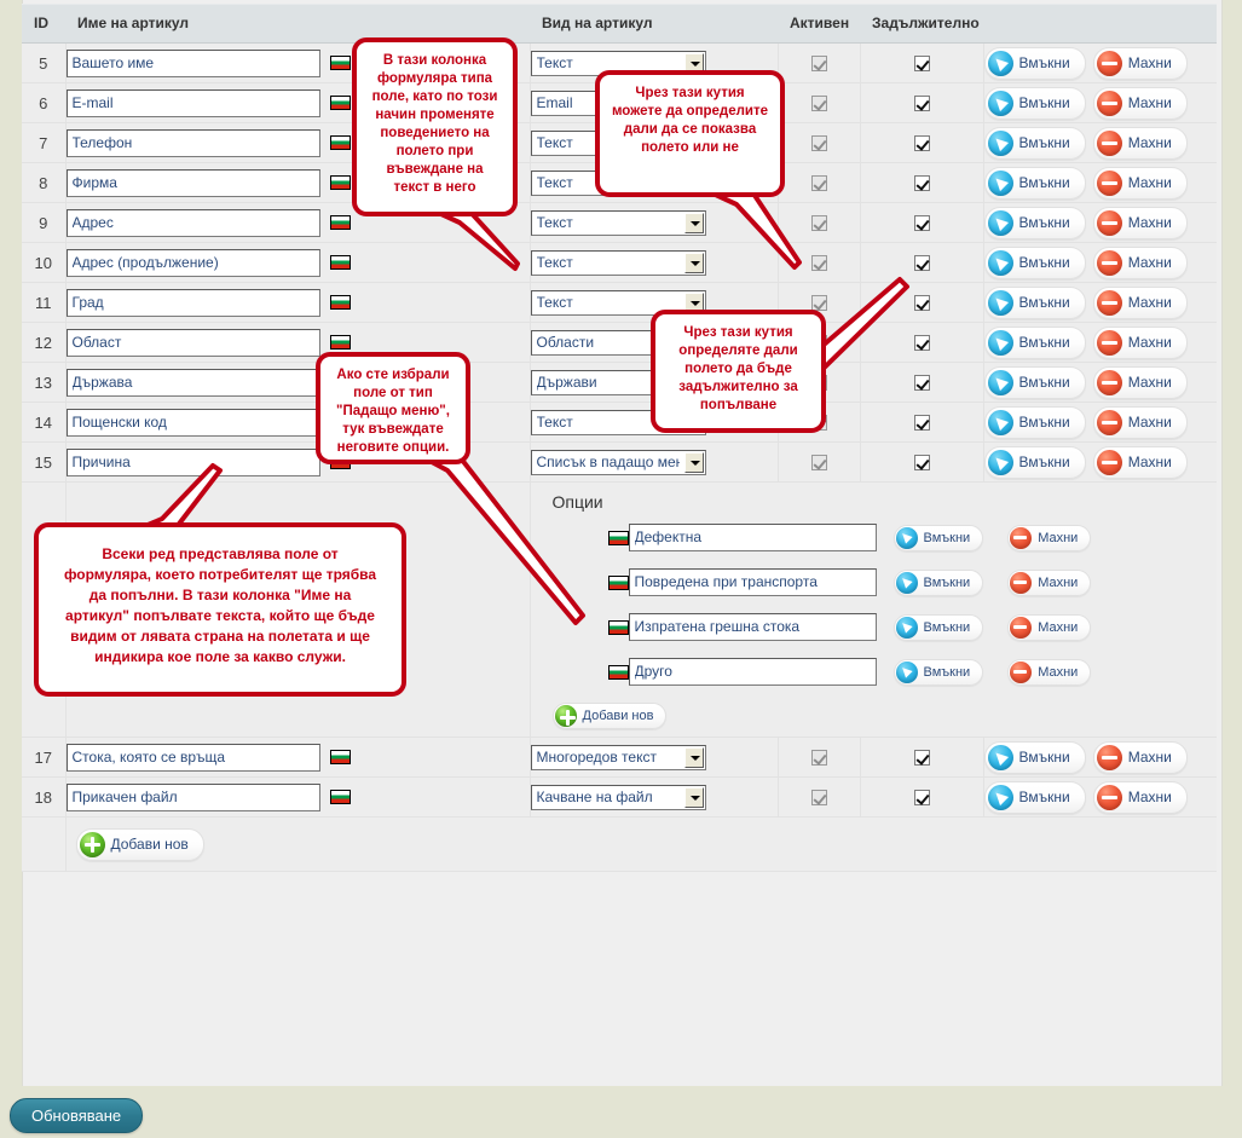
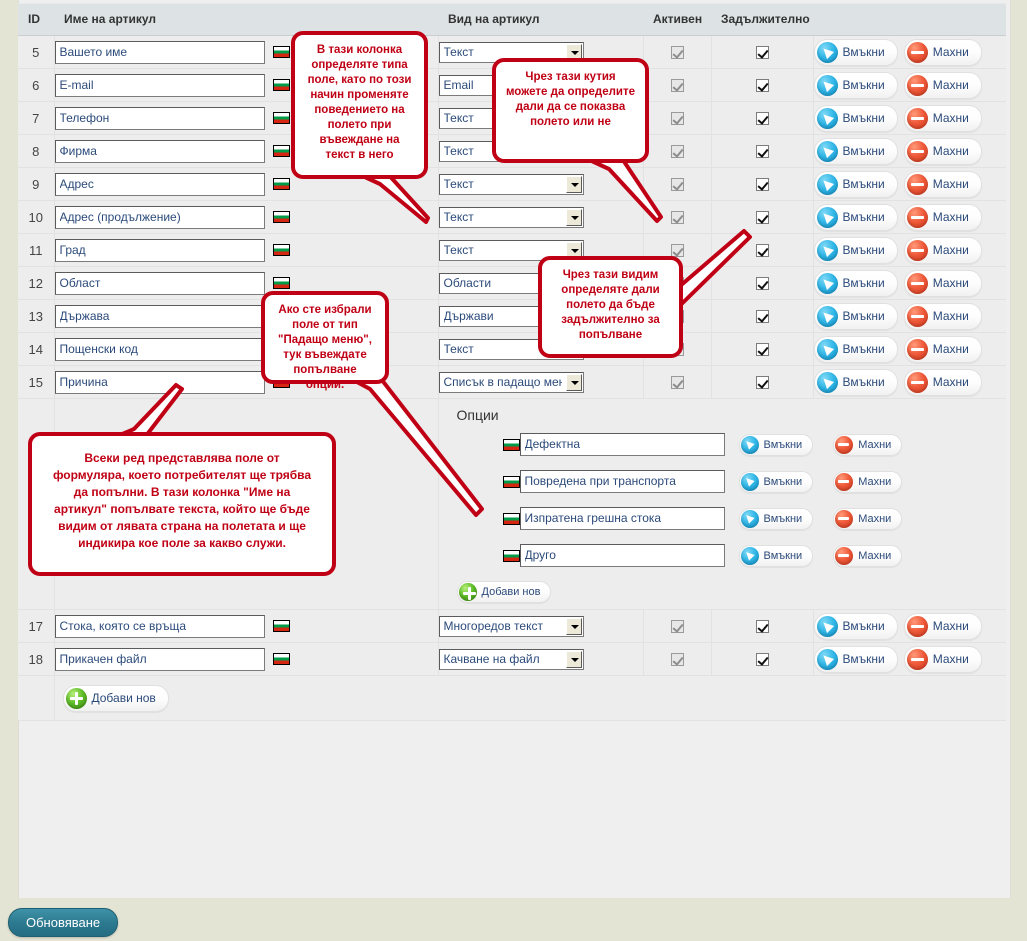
  ID	Име на артикул	Вид на артикул	Активен	Задължително
  5	Вашето име	Текст			Вмъкни Махни
  6	E-mail	Email			Вмъкни Махни
  7	Телефон	Текст			Вмъкни Махни
  8	Фирма	Текст			Вмъкни Махни
  9	Адрес	Текст			Вмъкни Махни
  10	Адрес (продължение)	Текст			Вмъкни Махни
  11	Град	Текст			Вмъкни Махни
  12	Област	Области			Вмъкни Махни
  13	Държава	Държави			Вмъкни Махни
  14	Пощенски код	Текст			Вмъкни Махни
  15	Причина	Списък в падащо ме			Вмъкни Махни
  		Опции Дефектна Вмъкни Махни Повредена при транспорта Вмъкни Махни Изпратена грешна стока Вмъкни Махни Друго Вмъкни МахниДобави нов
  17	Стока, която се връща	Многоредов текст			Вмъкни Махни
  18	Прикачен файл	Качване на файл			Вмъкни Махни
  	Добави нов
  Обновяване
- В тази колонка формуляра типа поле, като по този начин променяте поведението на полето при въвеждане на текст в него
+ В тази колонка определяте типа поле, като по този начин променяте поведението на полето при въвеждане на текст в него
  Чрез тази кутия можете да определите дали да се показва полето или не
- Ако сте избрали поле от тип "Падащо меню", тук въвеждате неговите опции.
+ Ако сте избрали поле от тип "Падащо меню", тук въвеждате попълване опции.
- Чрез тази кутия определяте дали полето да бъде задължително за попълване
+ Чрез тази видим определяте дали полето да бъде задължително за попълване
  Всеки ред представлява поле от формуляра, което потребителят ще трябва да попълни. В тази колонка "Име на артикул" попълвате текста, който ще бъде видим от лявата страна на полетата и ще индикира кое поле за какво служи.
